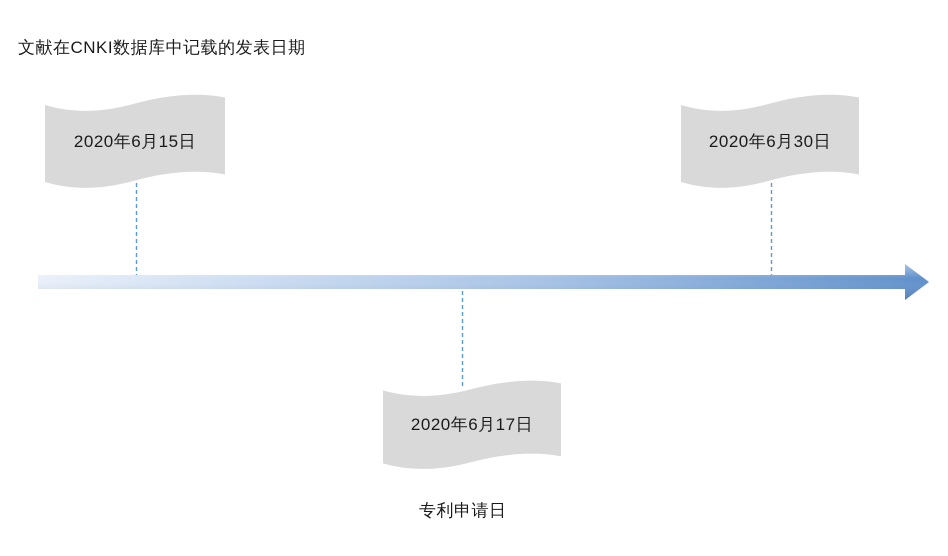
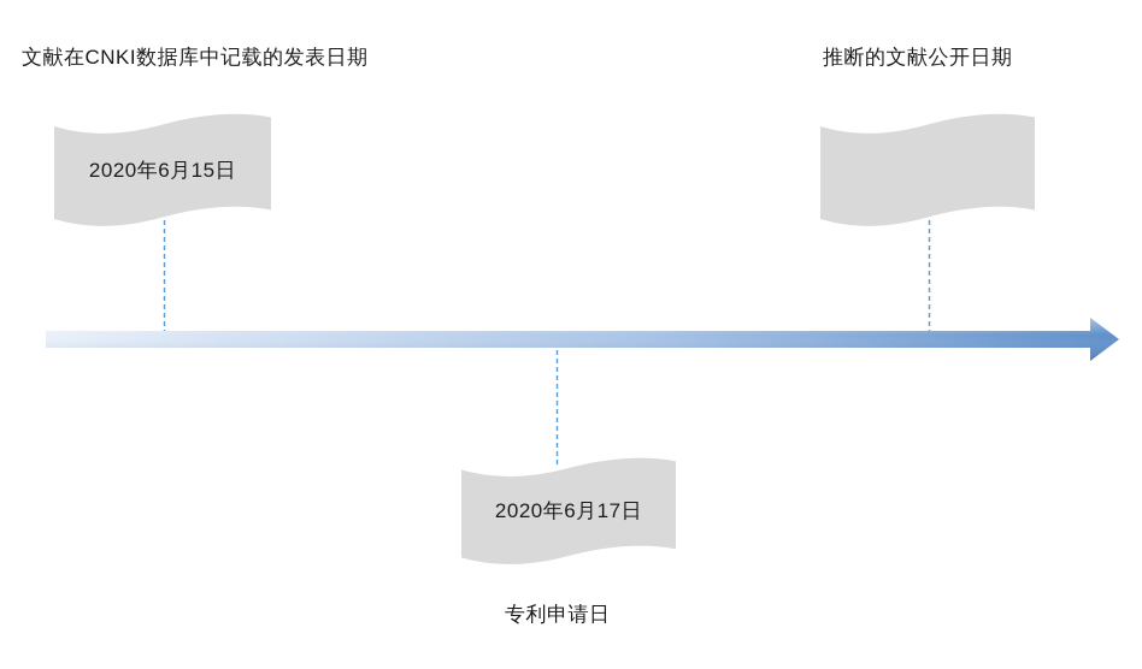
  文献在CNKI数据库中记载的发表日期
+ 推断的文献公开日期
  专利申请日
  2020年6月15日
- 2020年6月30日
  2020年6月17日
